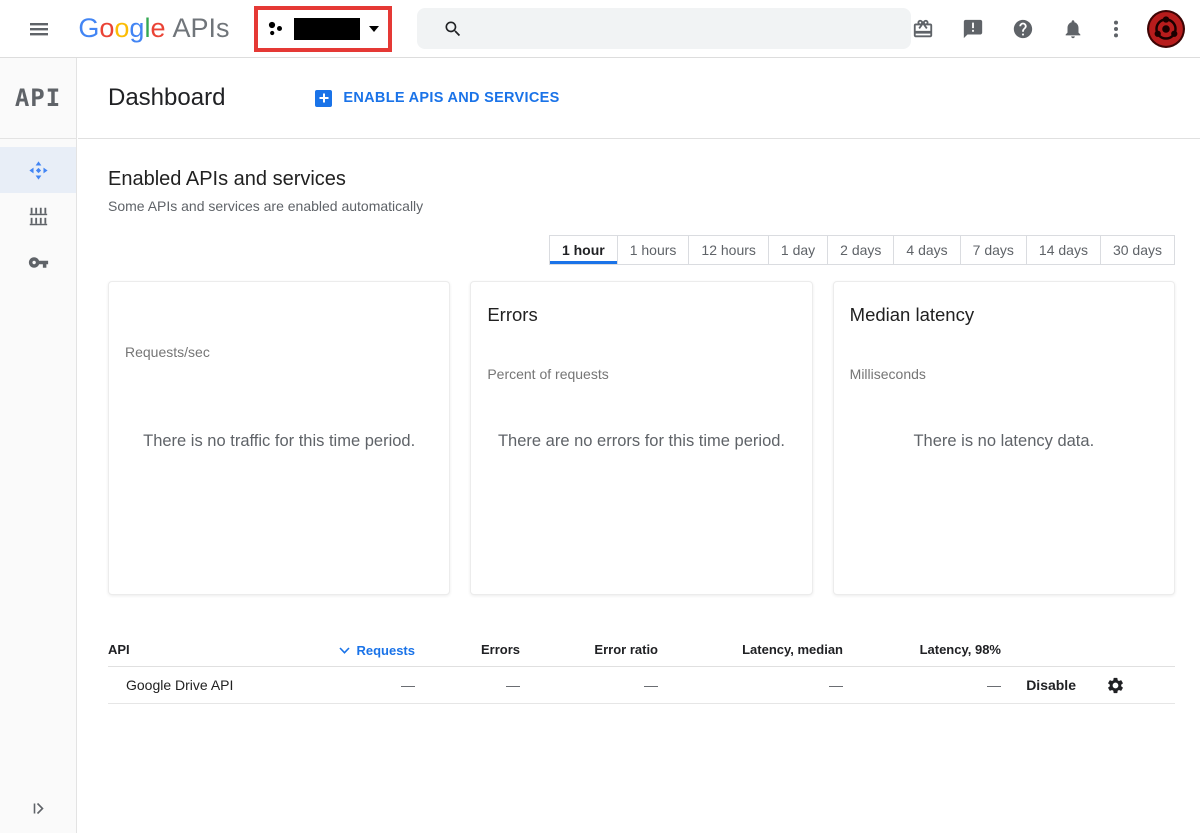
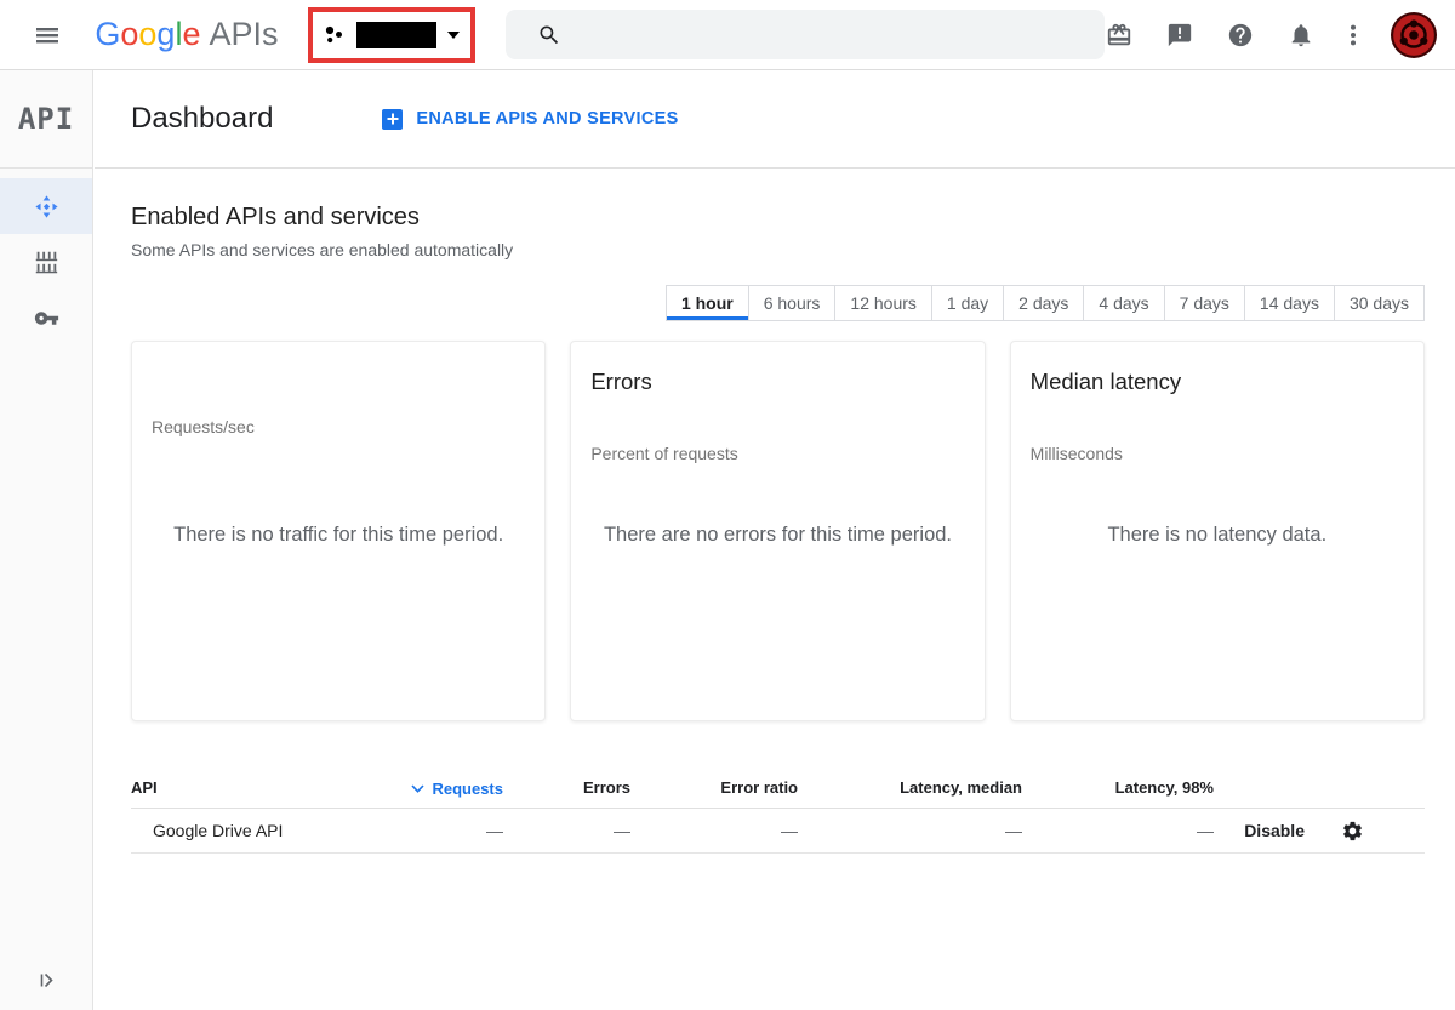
  G
  o
  o
  g
  l
  e
  APIs
  API
  Dashboard
  ENABLE APIS AND SERVICES
  Enabled APIs and services
  Some APIs and services are enabled automatically
  1 hour
- 1 hours
+ 6 hours
  12 hours
  1 day
  2 days
  4 days
  7 days
  14 days
  30 days
  Requests/sec
  There is no traffic for this time period.
  Errors
  Percent of requests
  There are no errors for this time period.
  Median latency
  Milliseconds
  There is no latency data.
  API
  Requests
  Errors
  Error ratio
  Latency, median
  Latency, 98%
  Google Drive API
  —
  —
  —
  —
  —
  Disable
